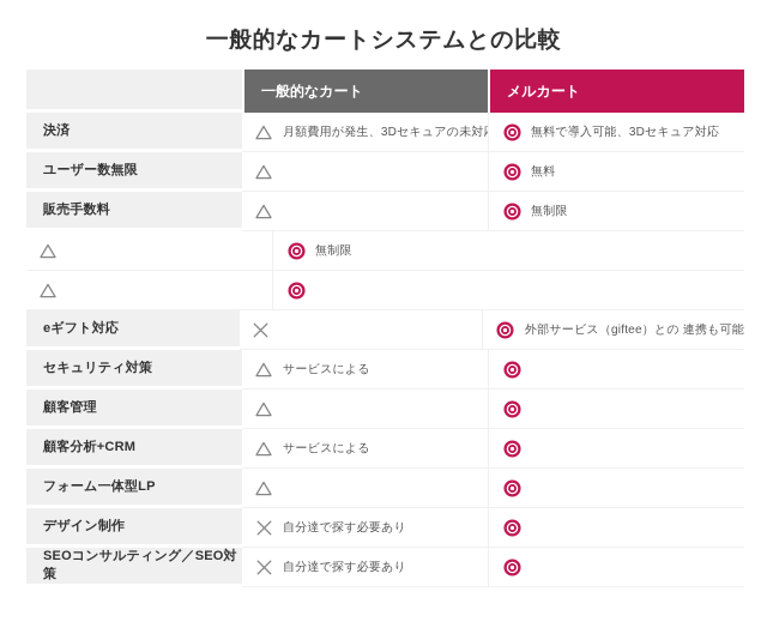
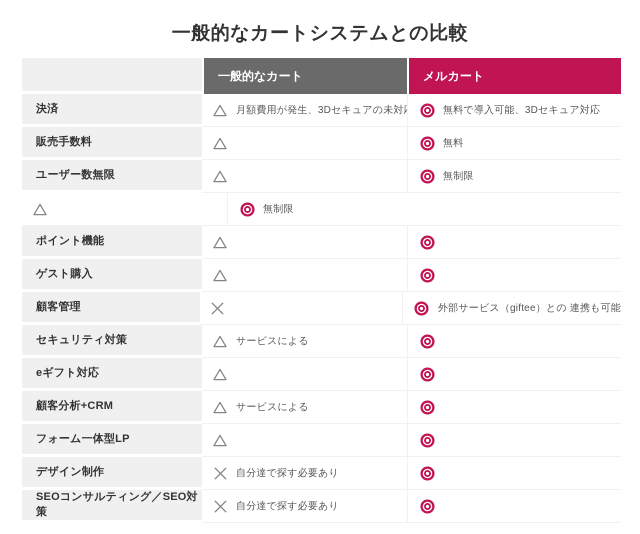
  一般的なカートシステムとの比較
  一般的なカート
  メルカート
  決済
  月額費用が発生、3Dセキュアの未対
  無料で導入可能、3Dセキュア対応
- ユーザー数無限
+ 販売手数料
  無料
- 販売手数料
+ ユーザー数無限
  無制限
  無制限
+ ポイント機能
+ ゲスト購入
- eギフト対応
+ 顧客管理
  外部サービス（giftee）との 連携も可能
  セキュリティ対策
  サービスによる
- 顧客管理
+ eギフト対応
  顧客分析+CRM
  サービスによる
  フォーム一体型LP
  デザイン制作
  自分達で探す必要あり
  SEOコンサルティング／SEO対策
  自分達で探す必要あり
